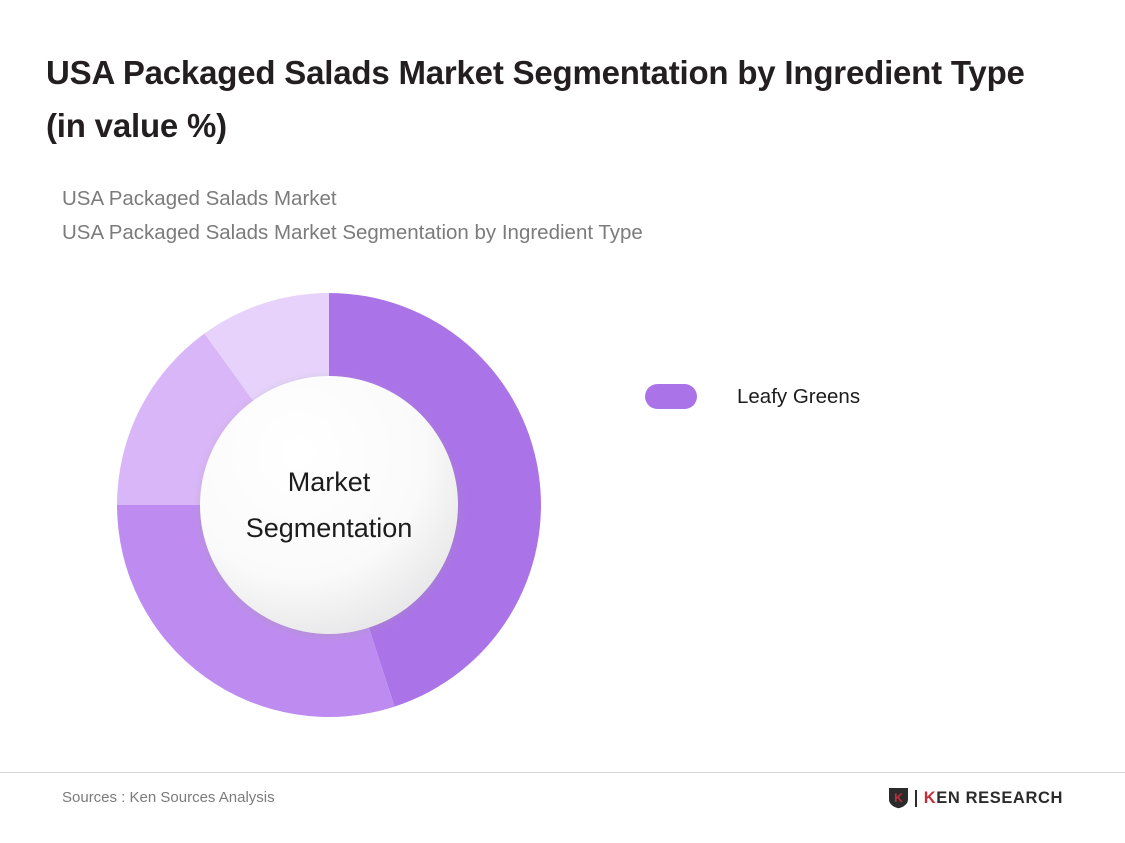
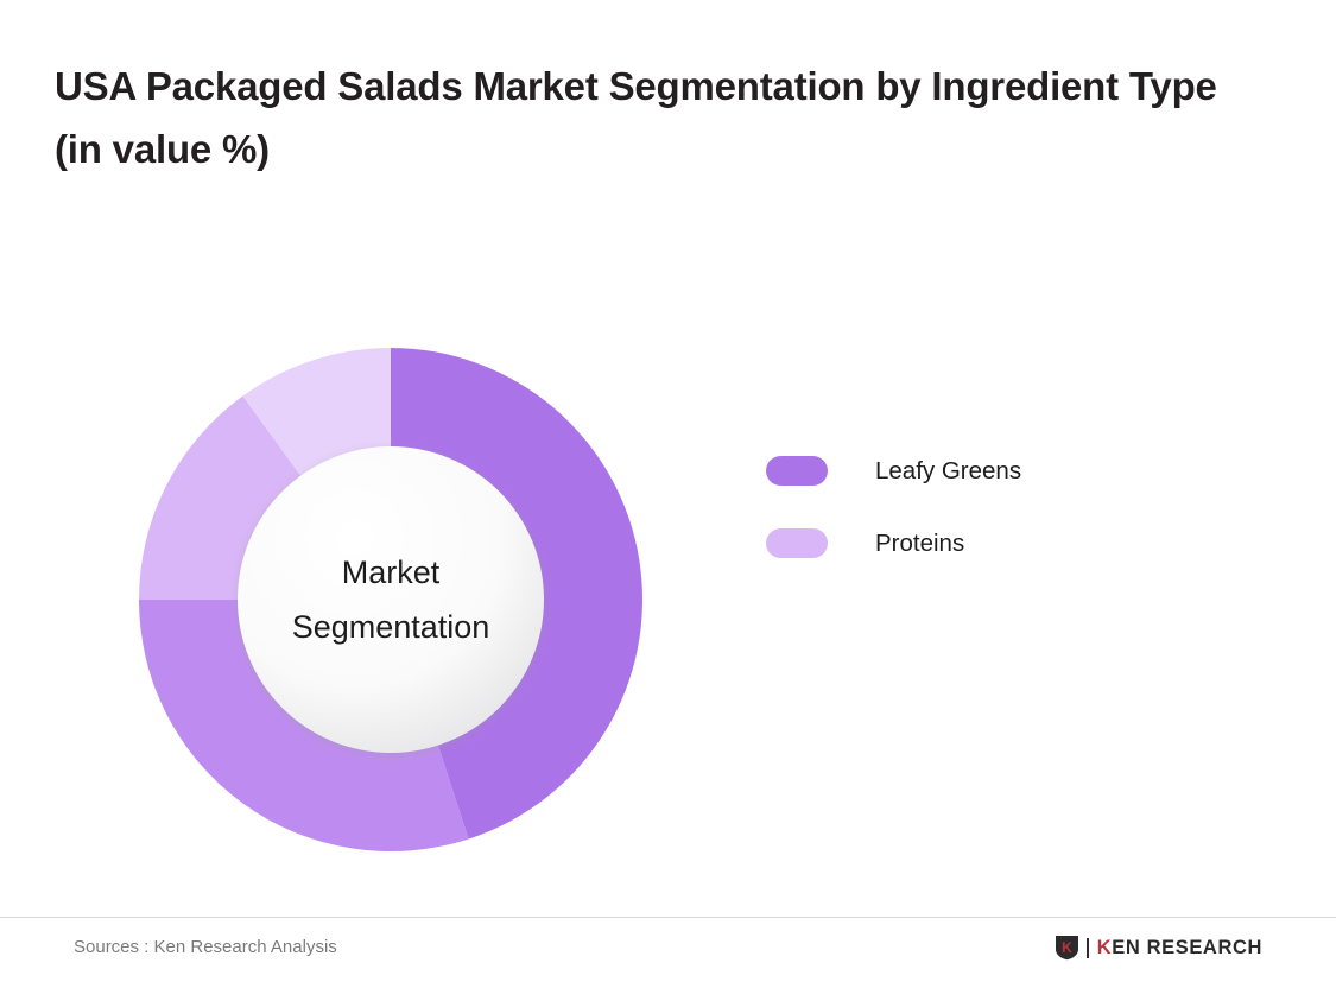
  USA Packaged Salads Market Segmentation by Ingredient Type (in value %)
- USA Packaged Salads Market
- USA Packaged Salads Market Segmentation by Ingredient Type
  Market
  Segmentation
  Leafy Greens
+ Proteins
- Sources : Ken Sources Analysis
+ Sources : Ken Research Analysis
  K
  KEN RESEARCH
